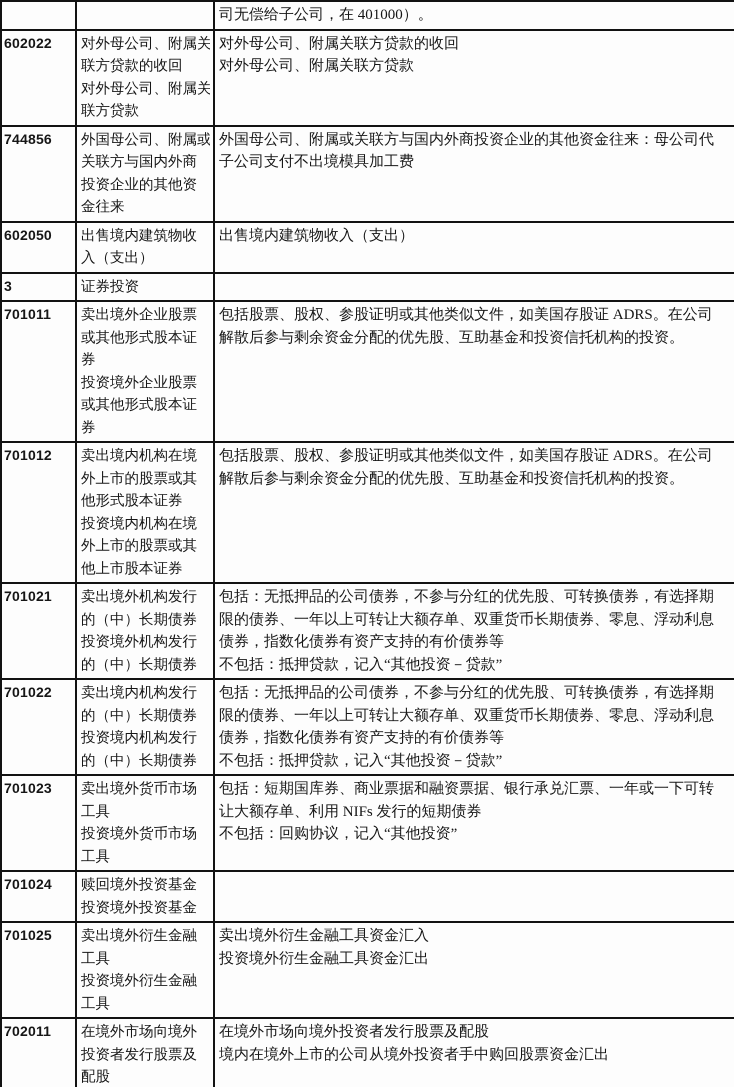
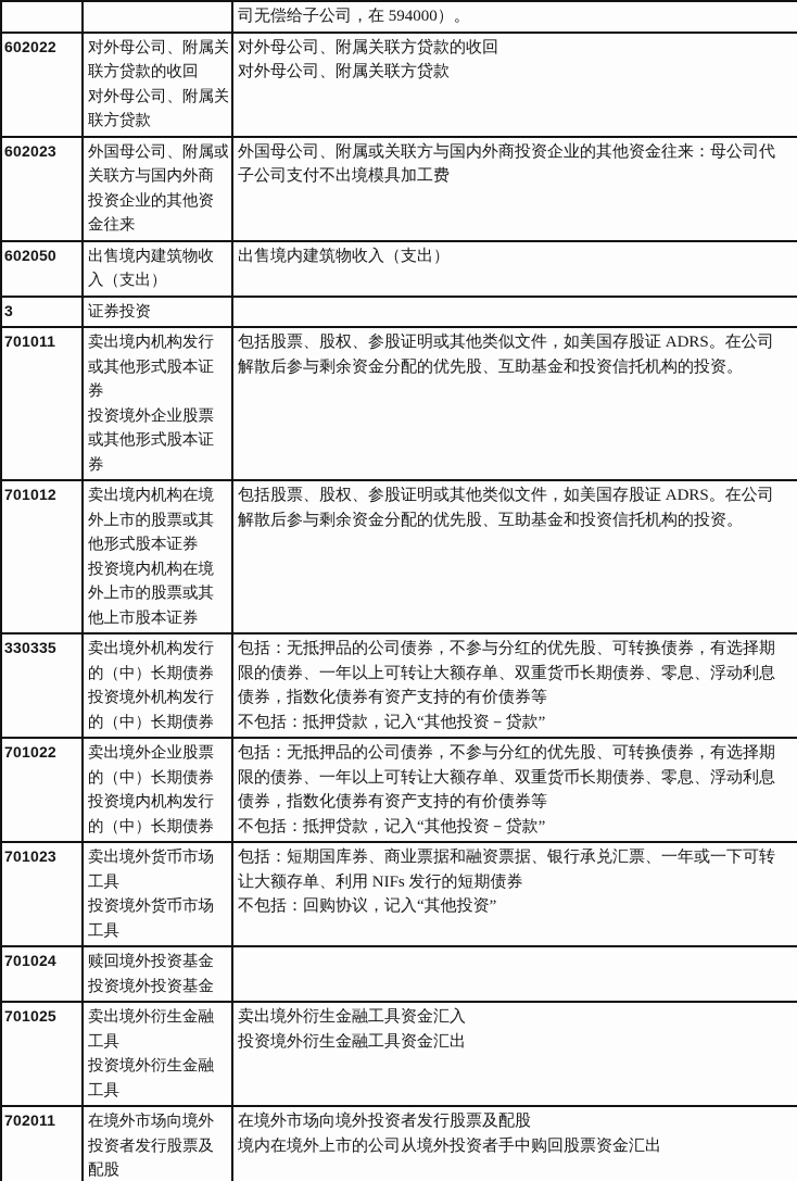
- 		司无偿给子公司，在 401000）。
+ 		司无偿给子公司，在 594000）。
  602022	对外母公司、附属关联方贷款的收回对外母公司、附属关联方贷款	对外母公司、附属关联方贷款的收回对外母公司、附属关联方贷款
- 744856	外国母公司、附属或关联方与国内外商投资企业的其他资金往来	外国母公司、附属或关联方与国内外商投资企业的其他资金往来：母公司代子公司支付不出境模具加工费
+ 602023	外国母公司、附属或关联方与国内外商投资企业的其他资金往来	外国母公司、附属或关联方与国内外商投资企业的其他资金往来：母公司代子公司支付不出境模具加工费
  602050	出售境内建筑物收入（支出）	出售境内建筑物收入（支出）
  3	证券投资
- 701011	卖出境外企业股票或其他形式股本证券投资境外企业股票或其他形式股本证券	包括股票、股权、参股证明或其他类似文件，如美国存股证 ADRS。在公司解散后参与剩余资金分配的优先股、互助基金和投资信托机构的投资。
+ 701011	卖出境内机构发行或其他形式股本证券投资境外企业股票或其他形式股本证券	包括股票、股权、参股证明或其他类似文件，如美国存股证 ADRS。在公司解散后参与剩余资金分配的优先股、互助基金和投资信托机构的投资。
  701012	卖出境内机构在境外上市的股票或其他形式股本证券投资境内机构在境外上市的股票或其他上市股本证券	包括股票、股权、参股证明或其他类似文件，如美国存股证 ADRS。在公司解散后参与剩余资金分配的优先股、互助基金和投资信托机构的投资。
- 701021	卖出境外机构发行的（中）长期债券投资境外机构发行的（中）长期债券	包括：无抵押品的公司债券，不参与分红的优先股、可转换债券，有选择期限的债券、一年以上可转让大额存单、双重货币长期债券、零息、浮动利息债券，指数化债券有资产支持的有价债券等不包括：抵押贷款，记入“其他投资－贷款”
+ 330335	卖出境外机构发行的（中）长期债券投资境外机构发行的（中）长期债券	包括：无抵押品的公司债券，不参与分红的优先股、可转换债券，有选择期限的债券、一年以上可转让大额存单、双重货币长期债券、零息、浮动利息债券，指数化债券有资产支持的有价债券等不包括：抵押贷款，记入“其他投资－贷款”
- 701022	卖出境内机构发行的（中）长期债券投资境内机构发行的（中）长期债券	包括：无抵押品的公司债券，不参与分红的优先股、可转换债券，有选择期限的债券、一年以上可转让大额存单、双重货币长期债券、零息、浮动利息债券，指数化债券有资产支持的有价债券等不包括：抵押贷款，记入“其他投资－贷款”
+ 701022	卖出境外企业股票的（中）长期债券投资境内机构发行的（中）长期债券	包括：无抵押品的公司债券，不参与分红的优先股、可转换债券，有选择期限的债券、一年以上可转让大额存单、双重货币长期债券、零息、浮动利息债券，指数化债券有资产支持的有价债券等不包括：抵押贷款，记入“其他投资－贷款”
  701023	卖出境外货币市场工具投资境外货币市场工具	包括：短期国库券、商业票据和融资票据、银行承兑汇票、一年或一下可转让大额存单、利用 NIFs 发行的短期债券不包括：回购协议，记入“其他投资”
  701024	赎回境外投资基金投资境外投资基金
  701025	卖出境外衍生金融工具投资境外衍生金融工具	卖出境外衍生金融工具资金汇入投资境外衍生金融工具资金汇出
  702011	在境外市场向境外投资者发行股票及配股	在境外市场向境外投资者发行股票及配股境内在境外上市的公司从境外投资者手中购回股票资金汇出
